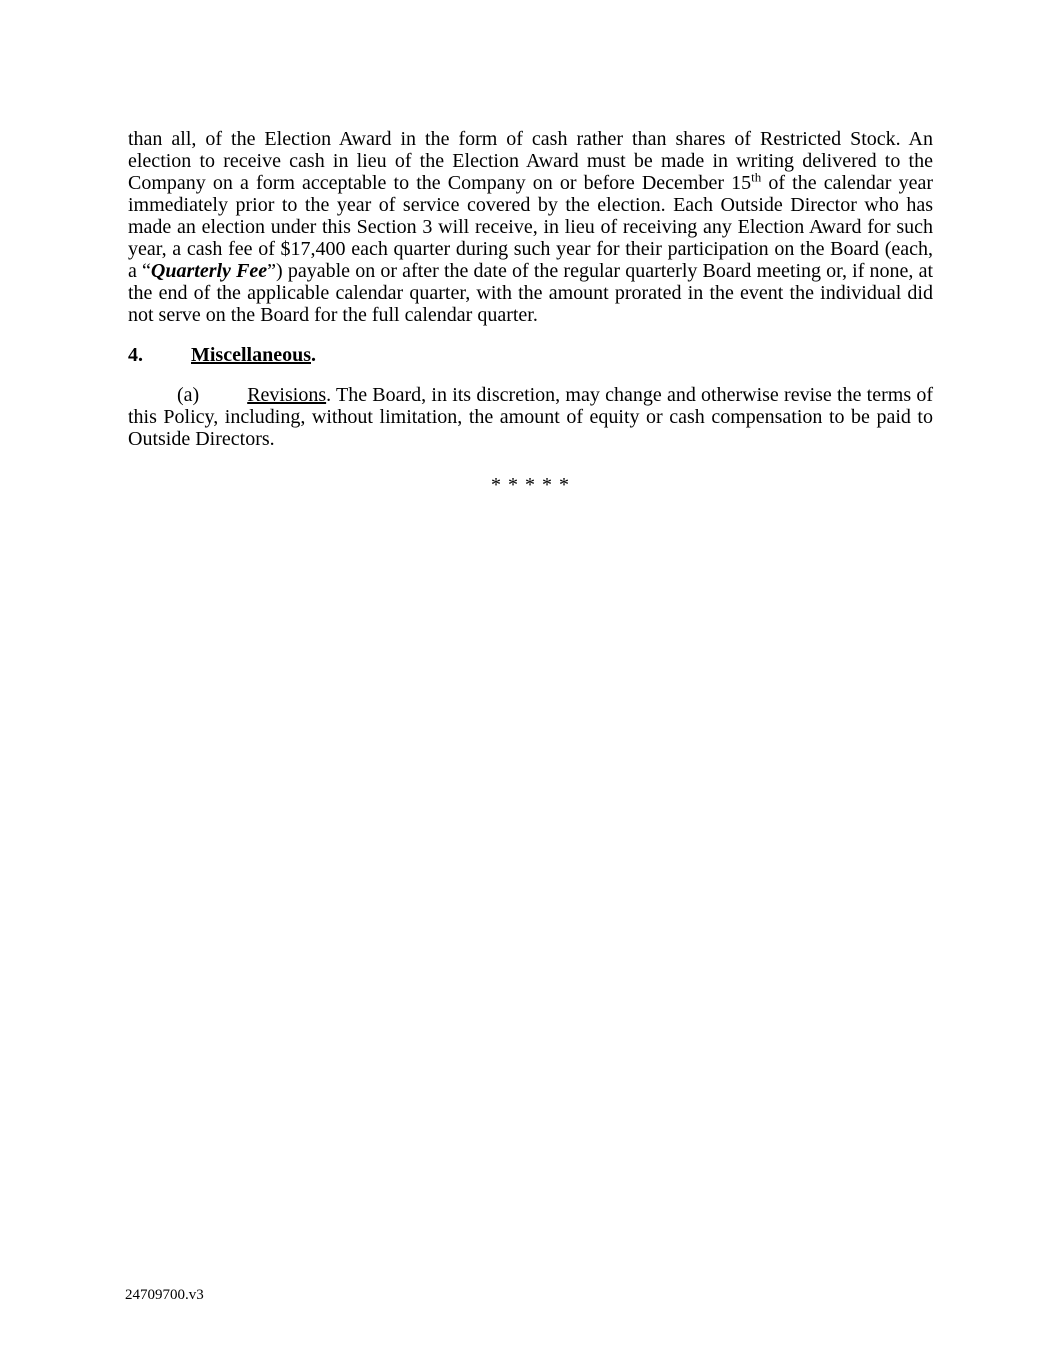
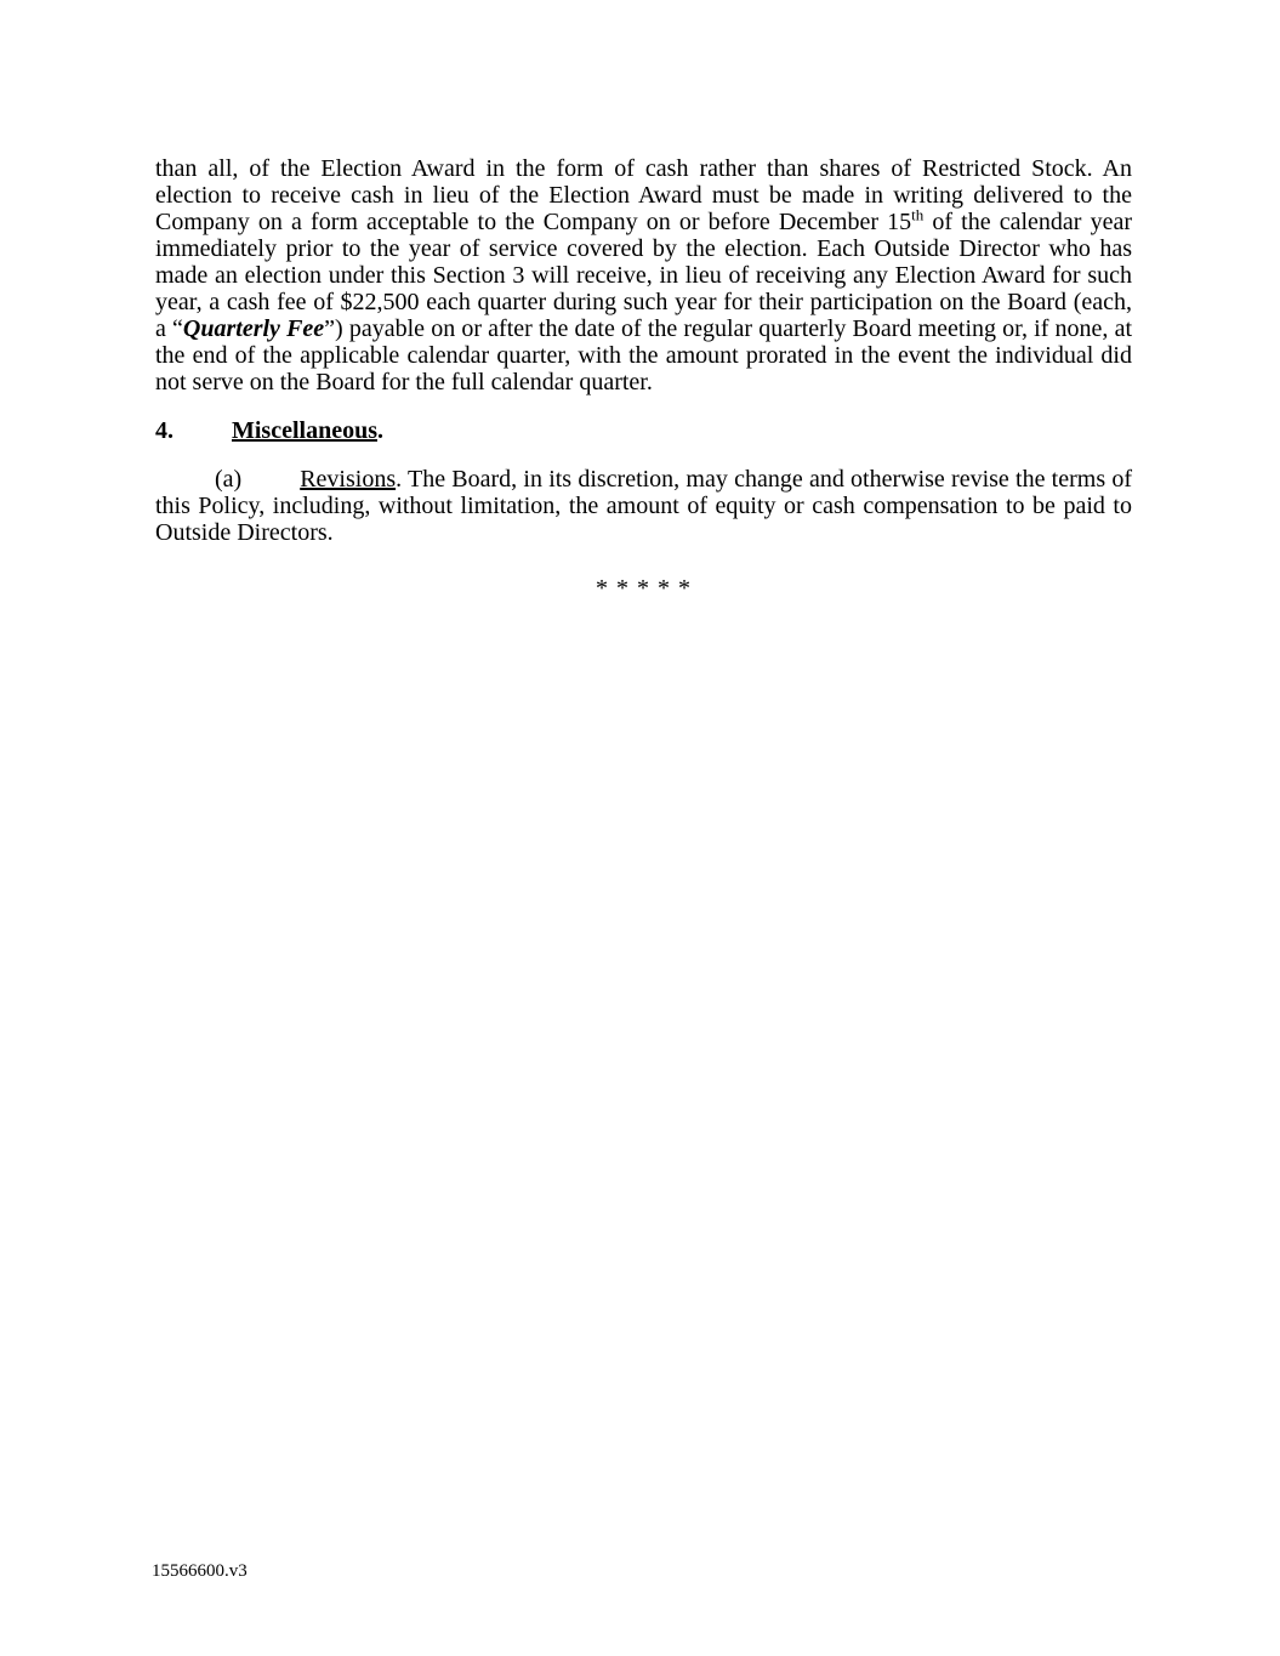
- than all, of the Election Award in the form of cash rather than shares of Restricted Stock. An election to receive cash in lieu of the Election Award must be made in writing delivered to the Company on a form acceptable to the Company on or before December 15th of the calendar year immediately prior to the year of service covered by the election. Each Outside Director who has made an election under this Section 3 will receive, in lieu of receiving any Election Award for such year, a cash fee of $17,400 each quarter during such year for their participation on the Board (each, a “Quarterly Fee”) payable on or after the date of the regular quarterly Board meeting or, if none, at the end of the applicable calendar quarter, with the amount prorated in the event the individual did not serve on the Board for the full calendar quarter.
+ than all, of the Election Award in the form of cash rather than shares of Restricted Stock. An election to receive cash in lieu of the Election Award must be made in writing delivered to the Company on a form acceptable to the Company on or before December 15th of the calendar year immediately prior to the year of service covered by the election. Each Outside Director who has made an election under this Section 3 will receive, in lieu of receiving any Election Award for such year, a cash fee of $22,500 each quarter during such year for their participation on the Board (each, a “Quarterly Fee”) payable on or after the date of the regular quarterly Board meeting or, if none, at the end of the applicable calendar quarter, with the amount prorated in the event the individual did not serve on the Board for the full calendar quarter.
  4. Miscellaneous.
  (a) Revisions. The Board, in its discretion, may change and otherwise revise the terms of this Policy, including, without limitation, the amount of equity or cash compensation to be paid to Outside Directors.
  * * * * *
- 24709700.v3
+ 15566600.v3
